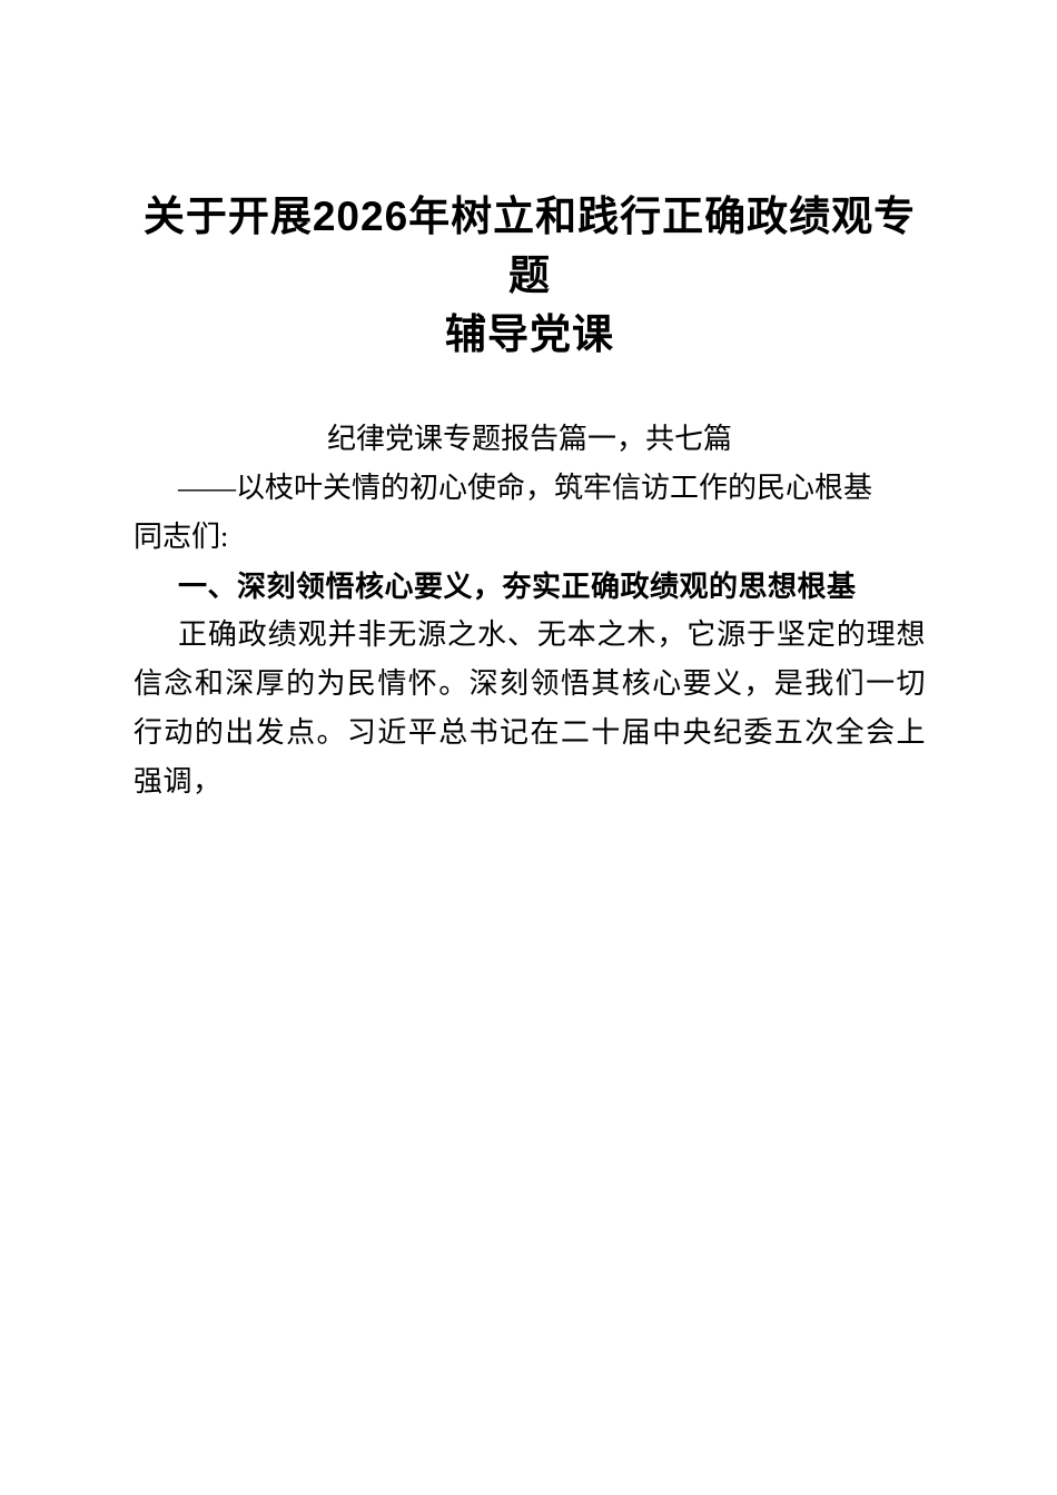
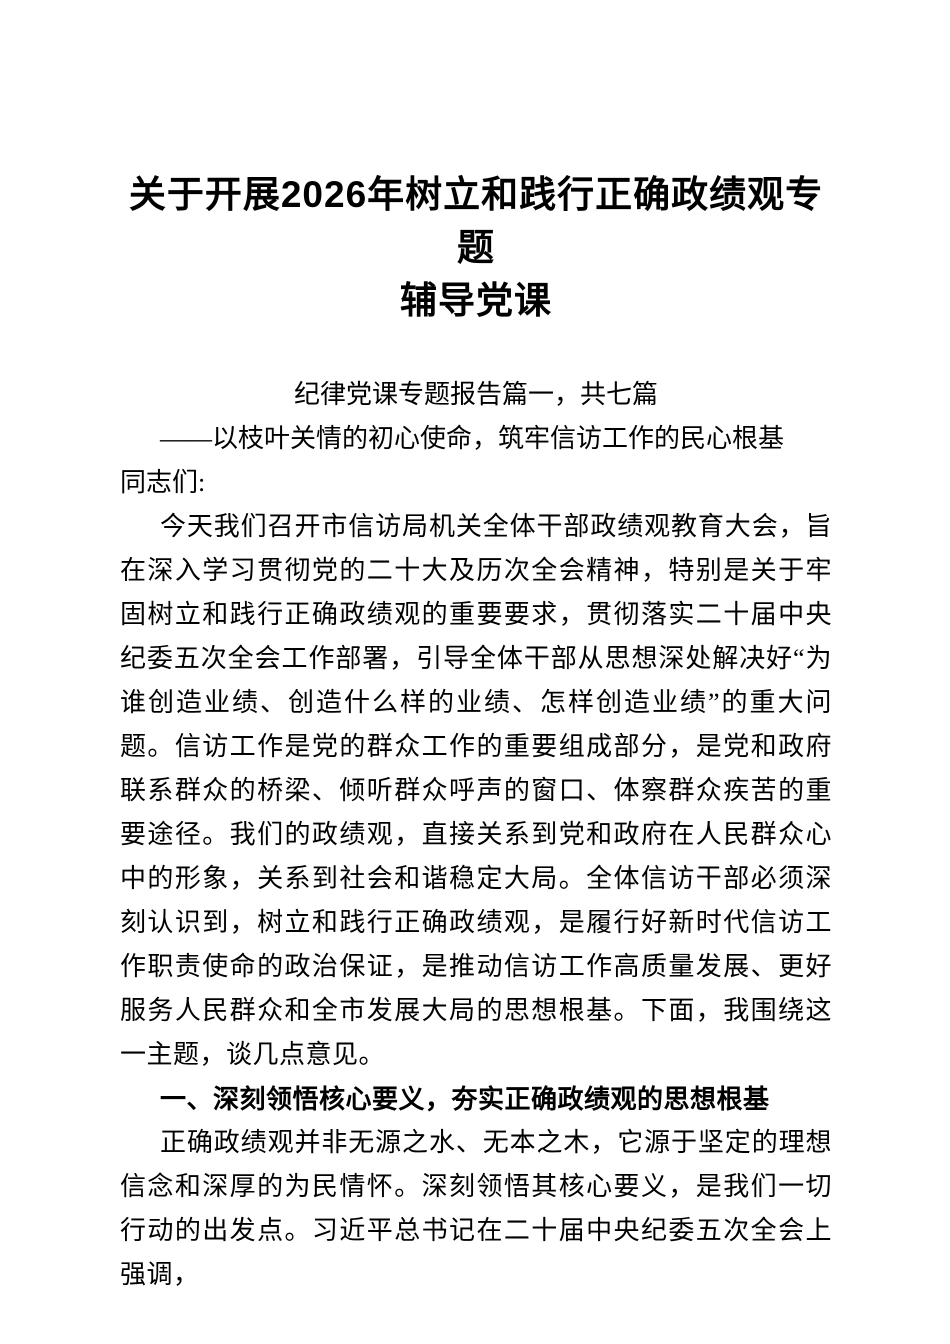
  关于开展2026年树立和践行正确政绩观专题
  辅导党课
  纪律党课专题报告篇一，共七篇
  ——以枝叶关情的初心使命，筑牢信访工作的民心根基
  同志们:
+ 今天我们召开市信访局机关全体干部政绩观教育大会，旨在深入学习贯彻党的二十大及历次全会精神，特别是关于牢固树立和践行正确政绩观的重要要求，贯彻落实二十届中央纪委五次全会工作部署，引导全体干部从思想深处解决好“为谁创造业绩、创造什么样的业绩、怎样创造业绩”的重大问题。信访工作是党的群众工作的重要组成部分，是党和政府联系群众的桥梁、倾听群众呼声的窗口、体察群众疾苦的重要途径。我们的政绩观，直接关系到党和政府在人民群众心中的形象，关系到社会和谐稳定大局。全体信访干部必须深刻认识到，树立和践行正确政绩观，是履行好新时代信访工作职责使命的政治保证，是推动信访工作高质量发展、更好服务人民群众和全市发展大局的思想根基。下面，我围绕这一主题，谈几点意见。
  一、深刻领悟核心要义，夯实正确政绩观的思想根基
  正确政绩观并非无源之水、无本之木，它源于坚定的理想信念和深厚的为民情怀。深刻领悟其核心要义，是我们一切行动的出发点。习近平总书记在二十届中央纪委五次全会上强调，
